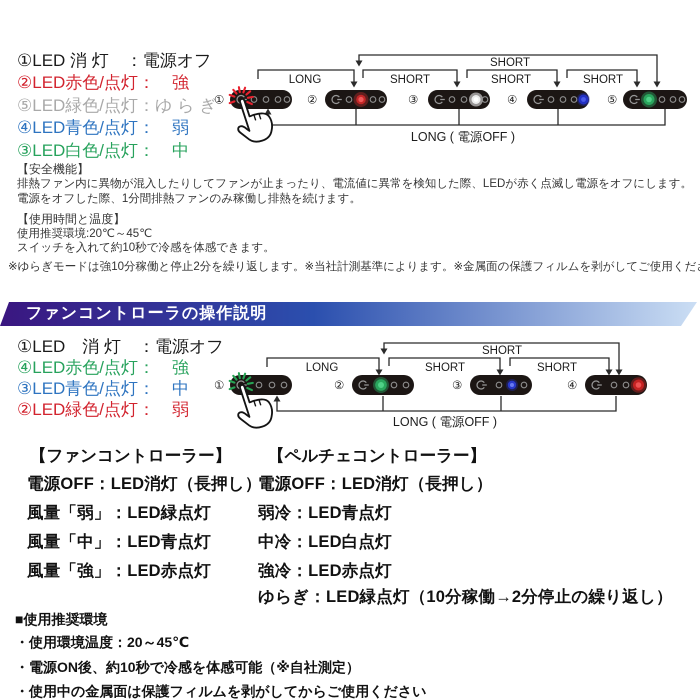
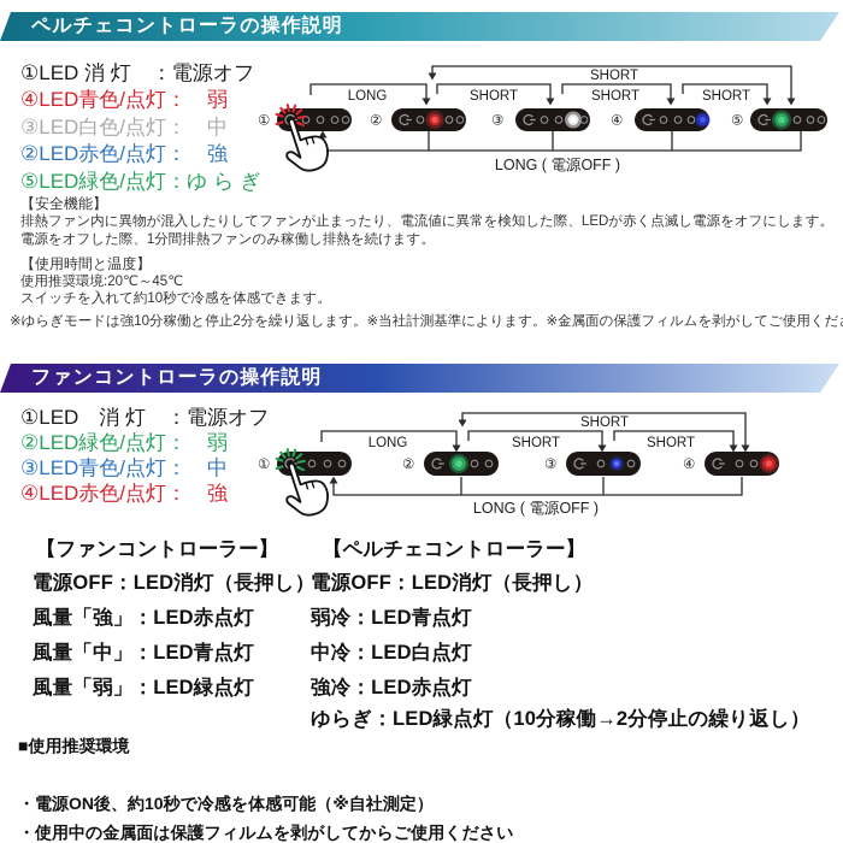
+ ペルチェコントローラの操作説明
  ①LED 消 灯 ：電源オフ
- ②LED赤色/点灯： 強
+ ④LED青色/点灯： 弱
- ⑤LED緑色/点灯：ゆ ら ぎ
+ ③LED白色/点灯： 中
- ④LED青色/点灯： 弱
+ ②LED赤色/点灯： 強
- ③LED白色/点灯： 中
+ ⑤LED緑色/点灯：ゆ ら ぎ
  LONG
  SHORT
  SHORT
  SHORT
  SHORT
  LONG ( 電源OFF )
  ①
  ②
  ③
  ④
  ⑤
  【安全機能】
  排熱ファン内に異物が混入したりしてファンが止まったり、電流値に異常を検知した際、LEDが赤く点滅し電源をオフにします。
  電源をオフした際、1分間排熱ファンのみ稼働し排熱を続けます。
  【使用時間と温度】
  使用推奨環境:20℃～45℃
  スイッチを入れて約10秒で冷感を体感できます。
  ※ゆらぎモードは強10分稼働と停止2分を繰り返します。※当社計測基準によります。※金属面の保護フィルムを剥がしてご使用くだ
  ファンコントローラの操作説明
  ①LED 消 灯 ：電源オフ
- ④LED赤色/点灯： 強
+ ②LED緑色/点灯： 弱
  ③LED青色/点灯： 中
- ②LED緑色/点灯： 弱
+ ④LED赤色/点灯： 強
  LONG
  SHORT
  SHORT
  SHORT
  LONG ( 電源OFF )
  ①
  ②
  ③
  ④
  【ファンコントローラー】
  電源OFF：LED消灯（長押し）
- 風量「弱」：LED緑点灯
+ 風量「強」：LED赤点灯
  風量「中」：LED青点灯
- 風量「強」：LED赤点灯
+ 風量「弱」：LED緑点灯
  【ペルチェコントローラー】
  電源OFF：LED消灯（長押し）
  弱冷：LED青点灯
  中冷：LED白点灯
  強冷：LED赤点灯
  ゆらぎ：LED緑点灯（10分稼働→2分停止の繰り返し）
  ■使用推奨環境
- ・使用環境温度：20～45℃
  ・電源ON後、約10秒で冷感を体感可能（※自社測定）
  ・使用中の金属面は保護フィルムを剥がしてからご使用ください
